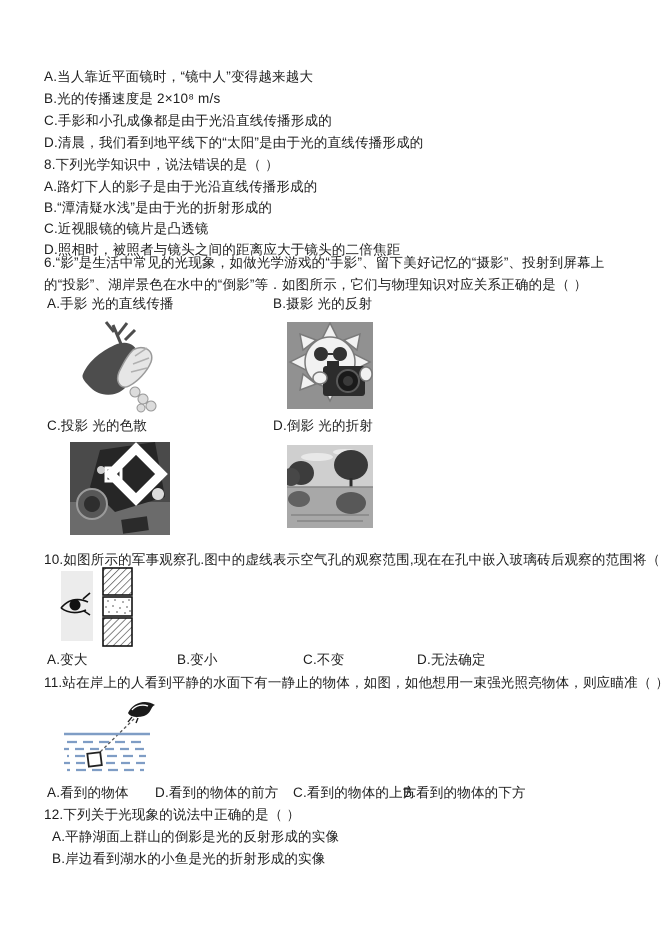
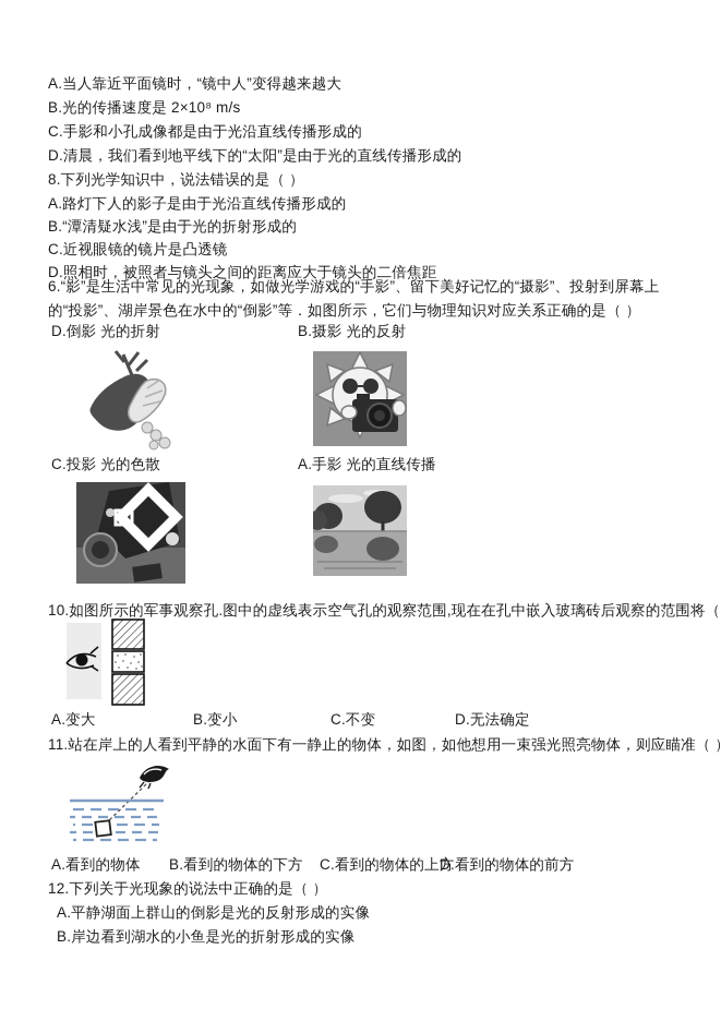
  A.当人靠近平面镜时，“镜中人”变得越来越大
  B.光的传播速度是 2×10⁸ m/s
  C.手影和小孔成像都是由于光沿直线传播形成的
  D.清晨，我们看到地平线下的“太阳”是由于光的直线传播形成的
  8.下列光学知识中，说法错误的是（ ）
  A.路灯下人的影子是由于光沿直线传播形成的
  B.“潭清疑水浅”是由于光的折射形成的
  C.近视眼镜的镜片是凸透镜
  D.照相时，被照者与镜头之间的距离应大于镜头的二倍焦距
  6.“影”是生活中常见的光现象，如做光学游戏的“手影”、留下美好记忆的“摄影”、投射到屏幕上的“投影”、湖岸景色在水中的“倒影”等．如图所示，它们与物理知识对应关系正确的是（ ）
- A.手影 光的直线传播
+ D.倒影 光的折射
  B.摄影 光的反射
  C.投影 光的色散
- D.倒影 光的折射
+ A.手影 光的直线传播
  10.如图所示的军事观察孔.图中的虚线表示空气孔的观察范围,现在在孔中嵌入玻璃砖后观察的范围将（
  A.变大
  B.变小
  C.不变
  D.无法确定
  11.站在岸上的人看到平静的水面下有一静止的物体，如图，如他想用一束强光照亮物体，则应瞄准（
  A.看到的物体
- D.看到的物体的前方
+ B.看到的物体的下方
  C.看到的物体的上方
- B.看到的物体的下方
+ D.看到的物体的前方
  12.下列关于光现象的说法中正确的是（ ）
  A.平静湖面上群山的倒影是光的反射形成的实像
  B.岸边看到湖水的小鱼是光的折射形成的实像
